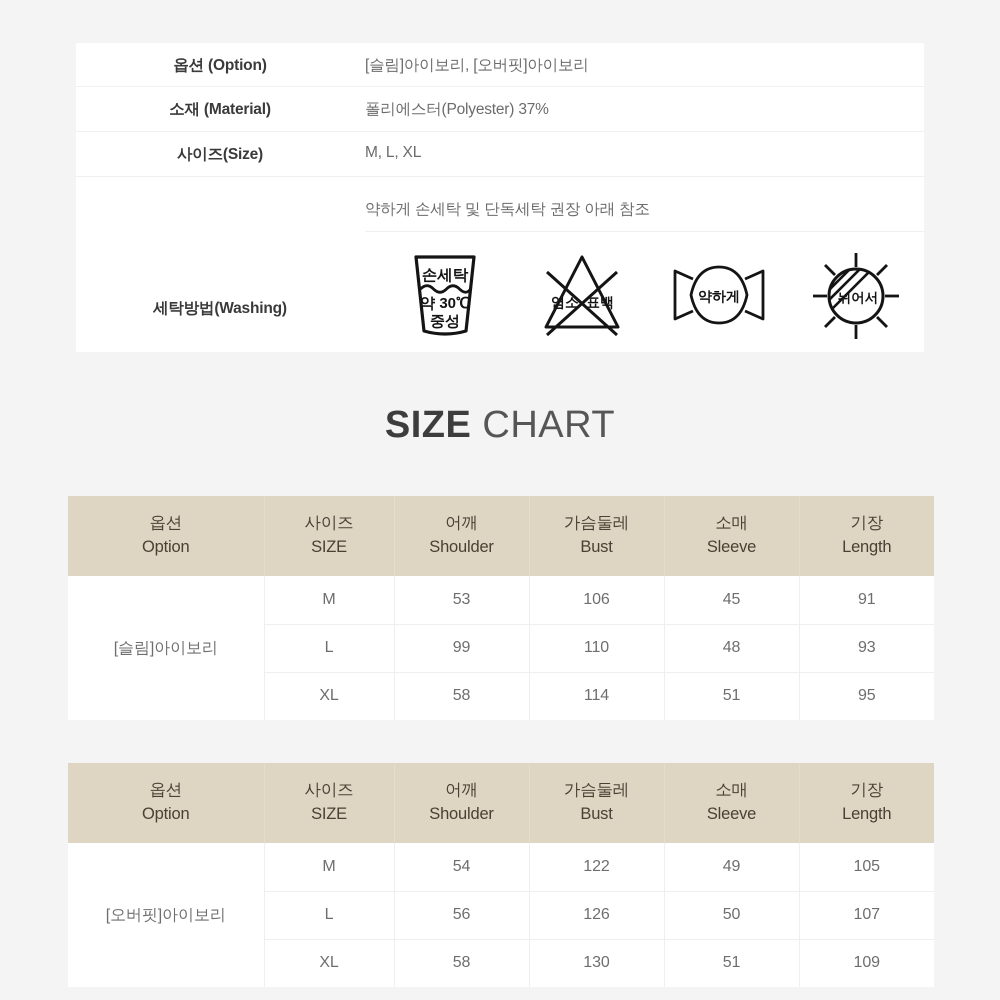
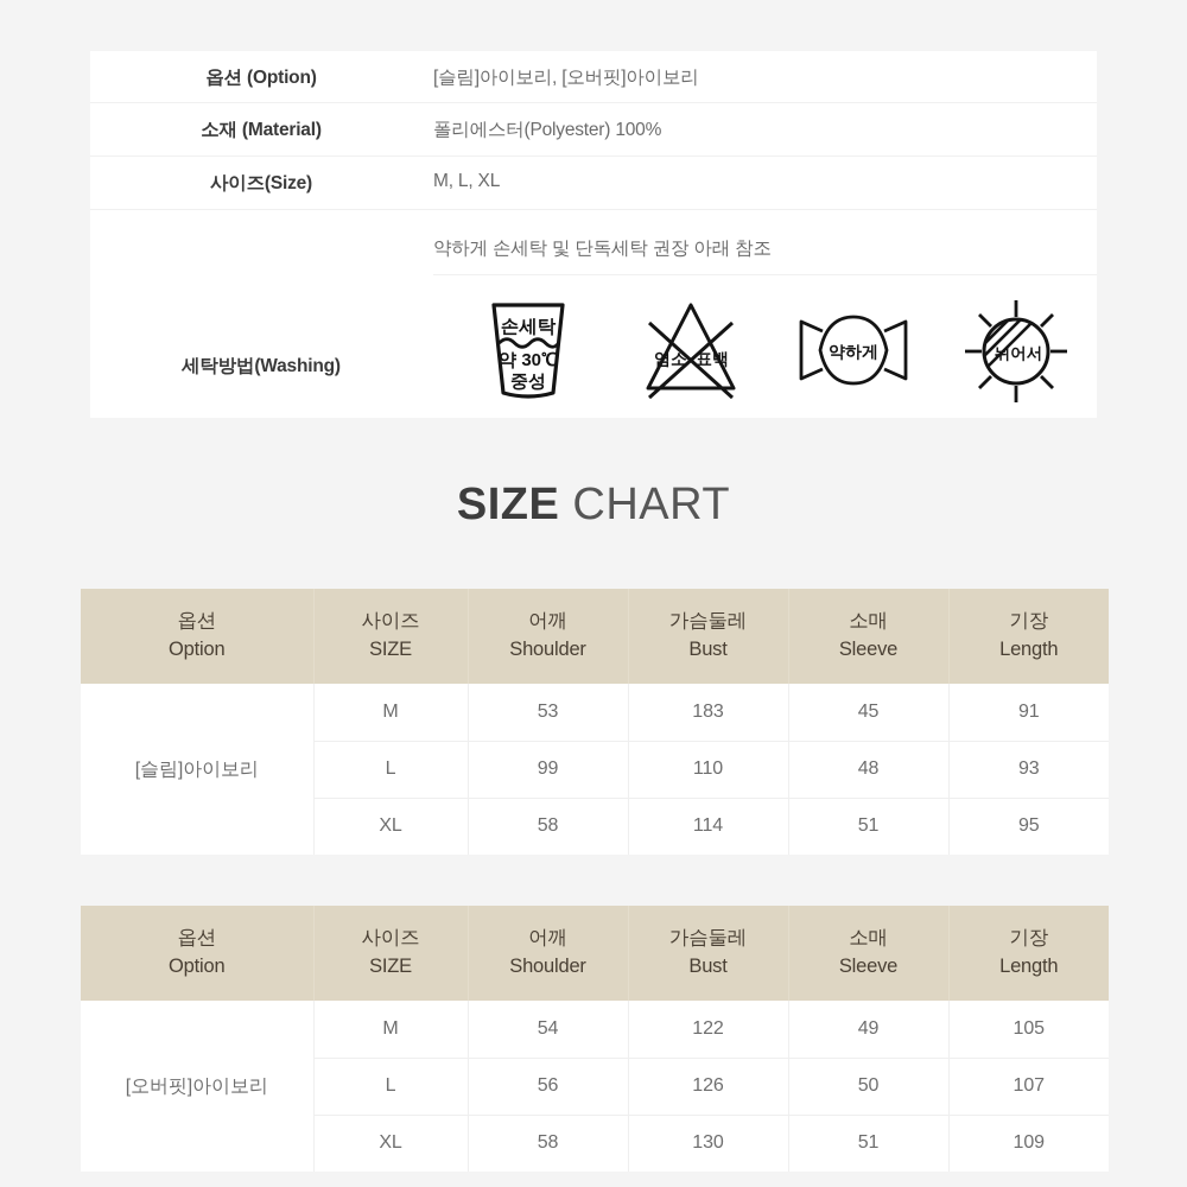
  옵션 (Option)
  [슬림]아이보리, [오버핏]아이보리
  소재 (Material)
- 폴리에스터(Polyester) 37%
+ 폴리에스터(Polyester) 100%
  사이즈(Size)
  M, L, XL
  세탁방법(Washing)
  약하게 손세탁 및 단독세탁 권장 아래 참조
  손세탁
  약 30℃
  중성
  염소
  표백
  약하게
  뉘어서
  SIZE CHART
  옵션 Option	사이즈 SIZE	어깨 Shoulder	가슴둘레 Bust	소매 Sleeve	기장 Length
- [슬림]아이보리	M	53	106	45	91
+ [슬림]아이보리	M	53	183	45	91
  L	99	110	48	93
  XL	58	114	51	95
  옵션 Option	사이즈 SIZE	어깨 Shoulder	가슴둘레 Bust	소매 Sleeve	기장 Length
  [오버핏]아이보리	M	54	122	49	105
  L	56	126	50	107
  XL	58	130	51	109
